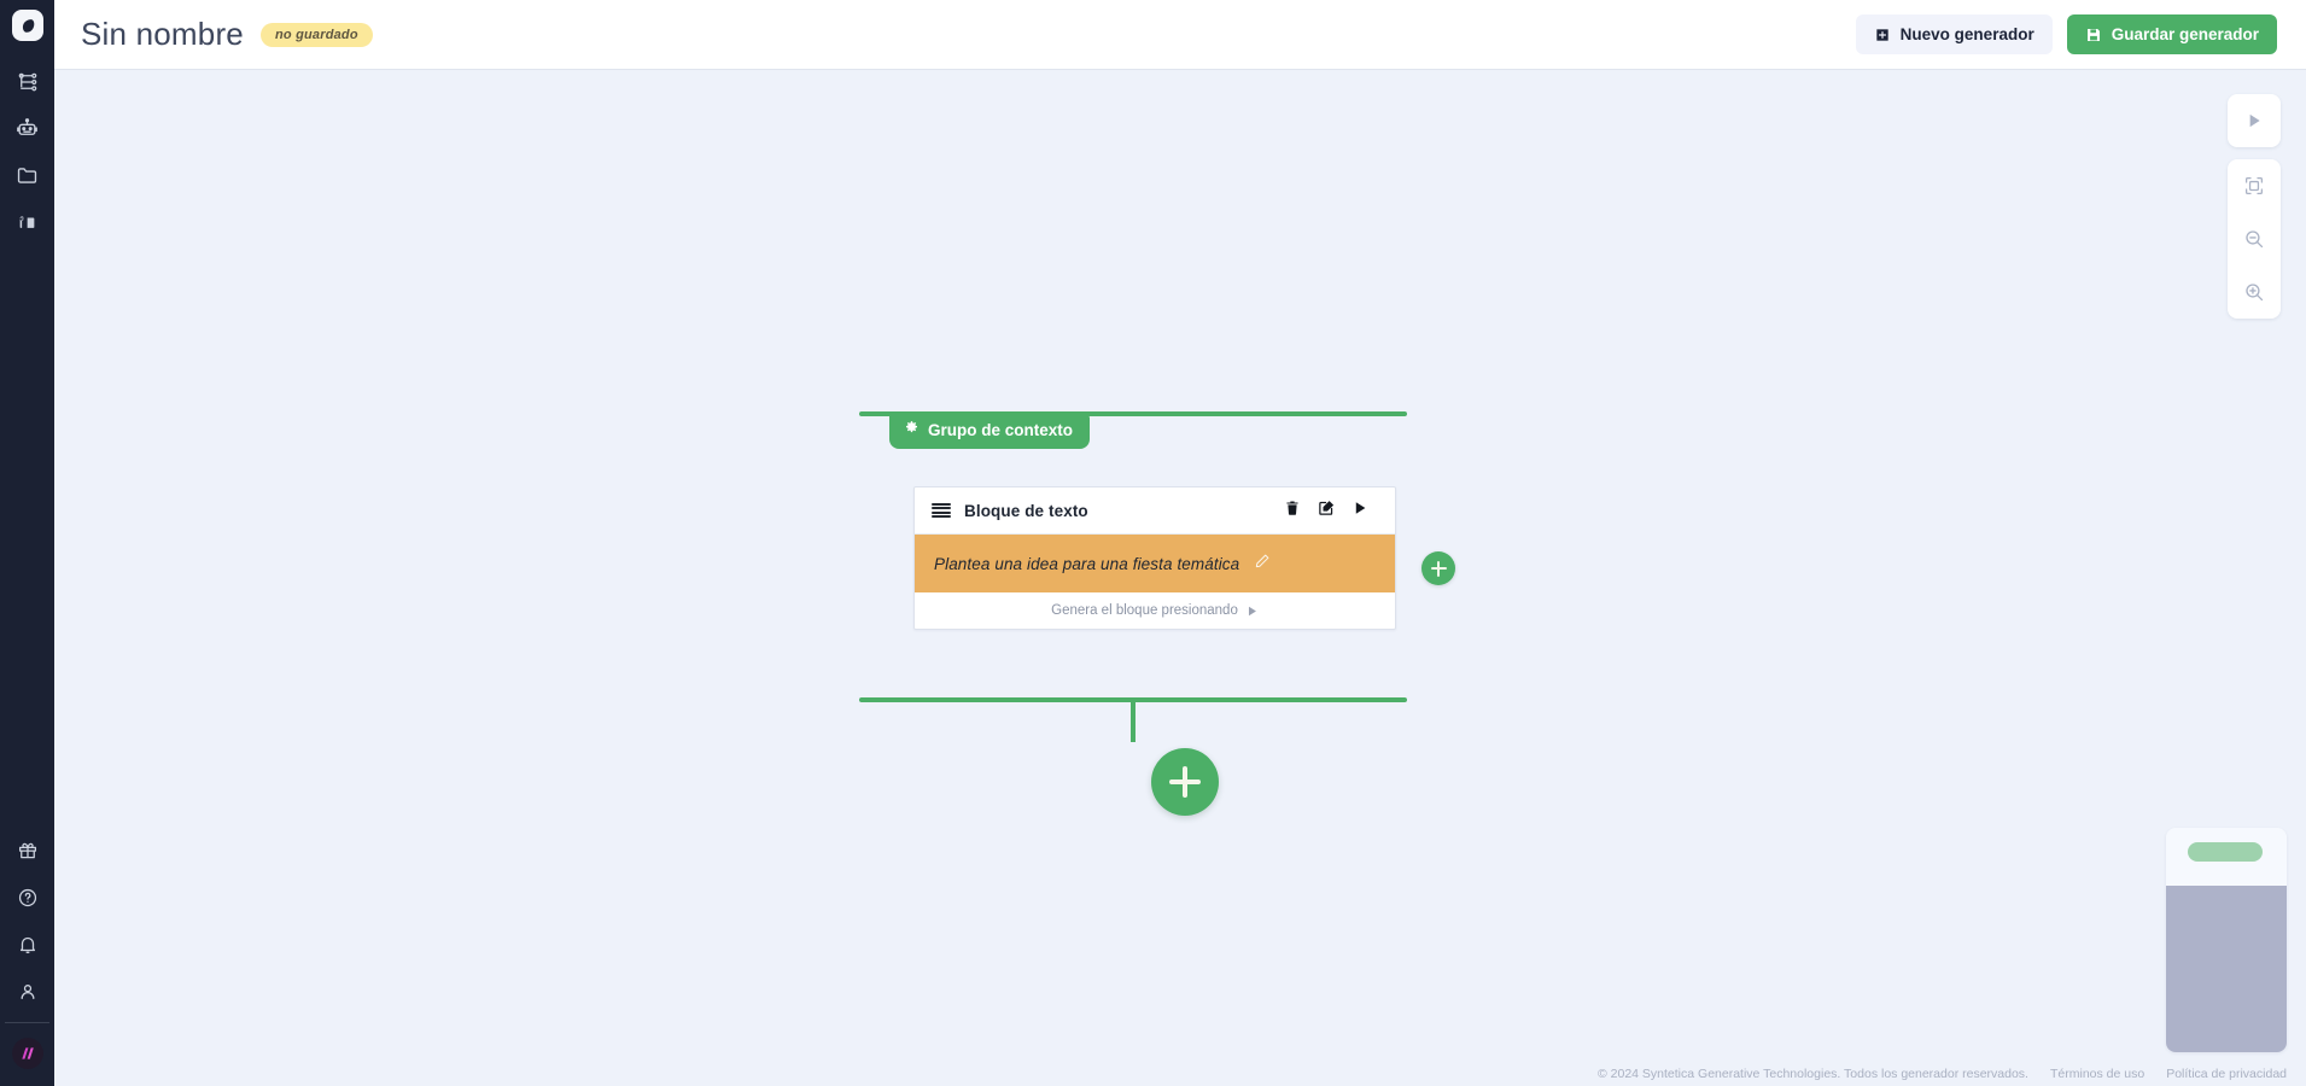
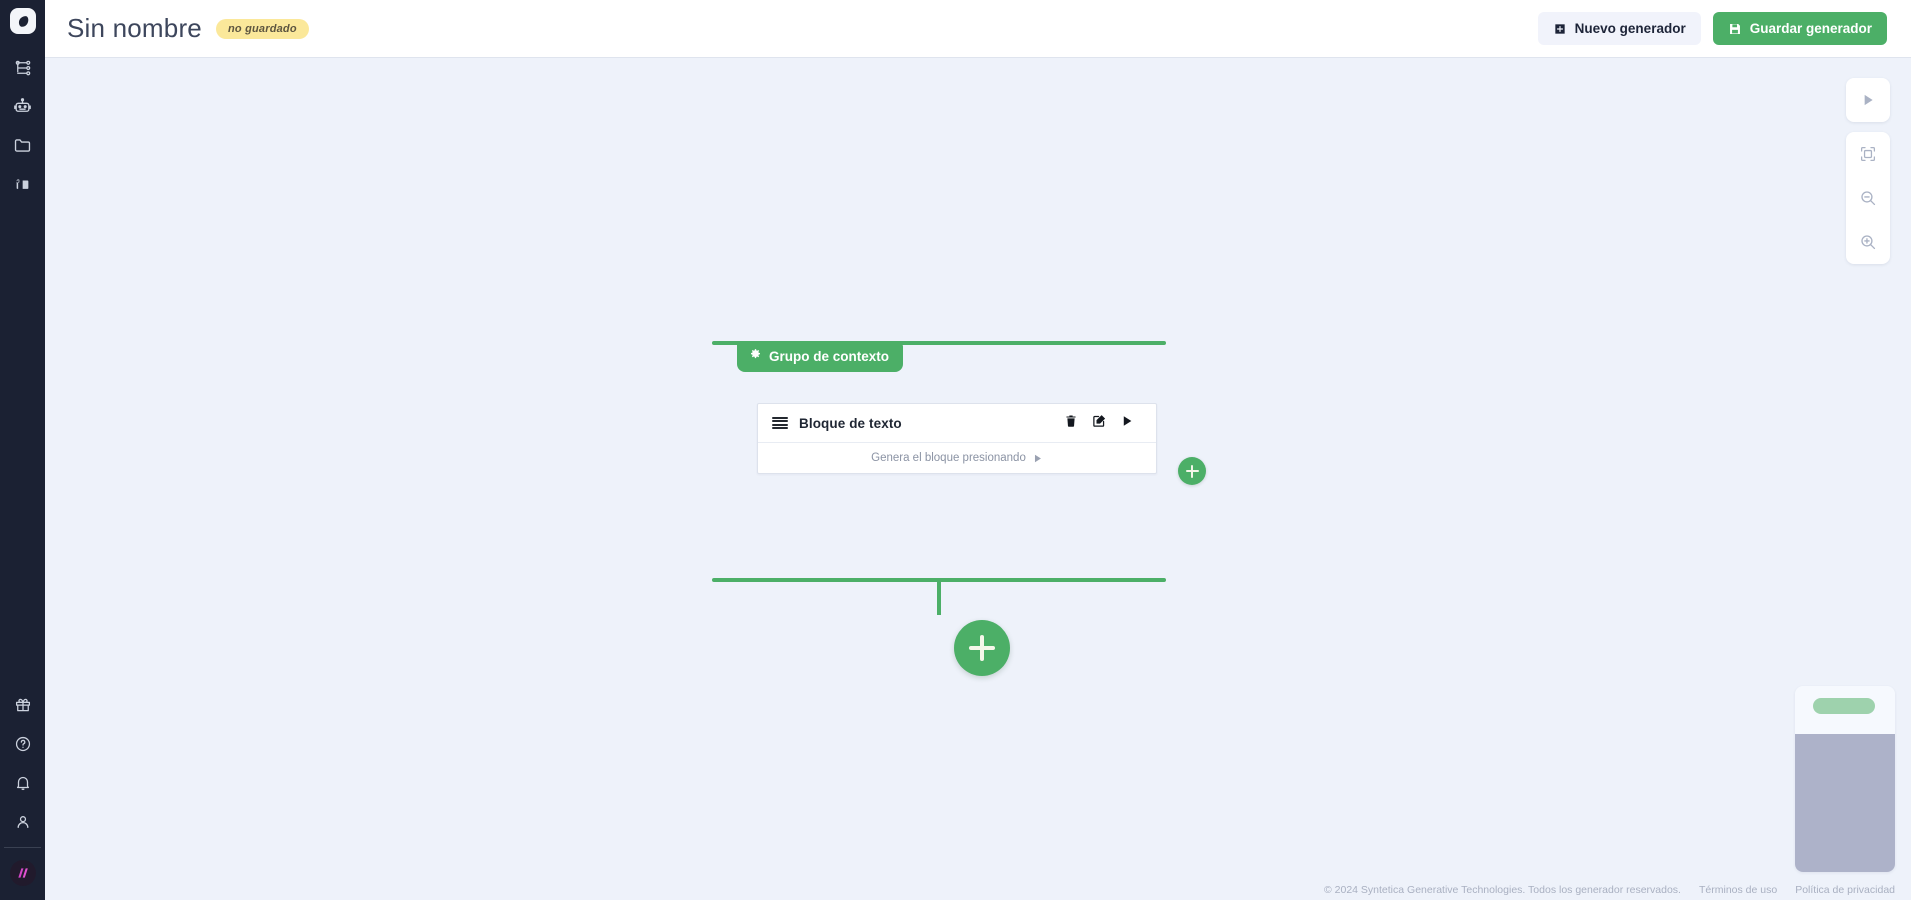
  Sin nombre
  no guardado
  Nuevo generador
  Guardar generador
  Grupo de contexto
  Bloque de texto
- Plantea una idea para una fiesta temática
  Genera el bloque presionando
  © 2024 Syntetica Generative Technologies. Todos los generador reservados.
  Términos de uso
  Política de privacidad
